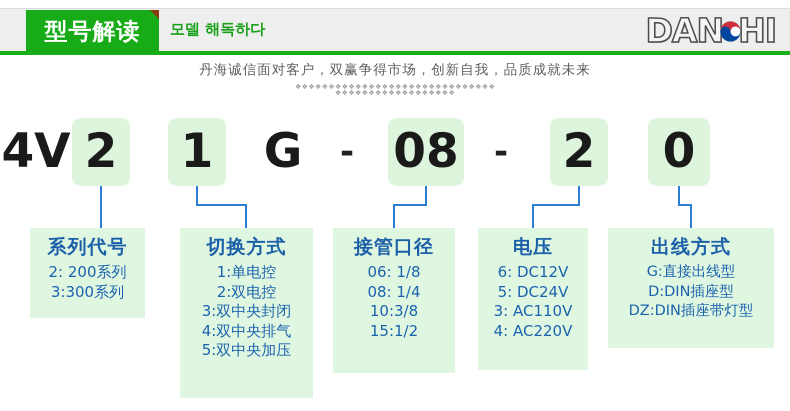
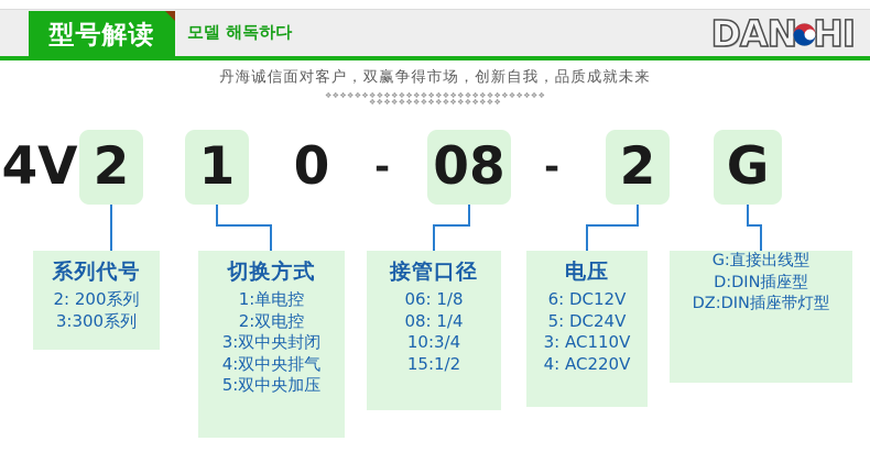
  型号解读
  모델 해독하다
  DAN
  HI
  丹海诚信面对客户，双赢争得市场，创新自我，品质成就未来
  4V
  2
  1
- G
+ 0
  -
  08
  -
  2
- 0
+ G
  系列代号
  2: 200系列
  3:300系列
  切换方式
  1:单电控
  2:双电控
  3:双中央封闭
  4:双中央排气
  5:双中央加压
  接管口径
  06: 1/8
  08: 1/4
- 10:3/8
+ 10:3/4
  15:1/2
  电压
  6: DC12V
  5: DC24V
  3: AC110V
  4: AC220V
- 出线方式
  G:直接出线型
  D:DIN插座型
  DZ:DIN插座带灯型
